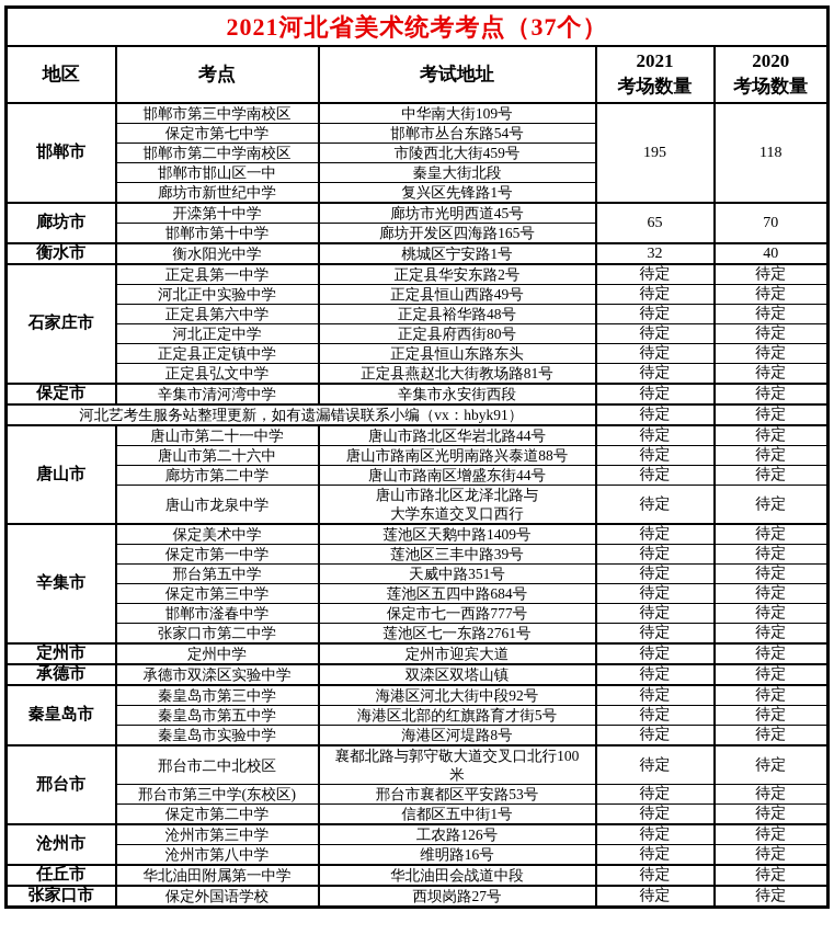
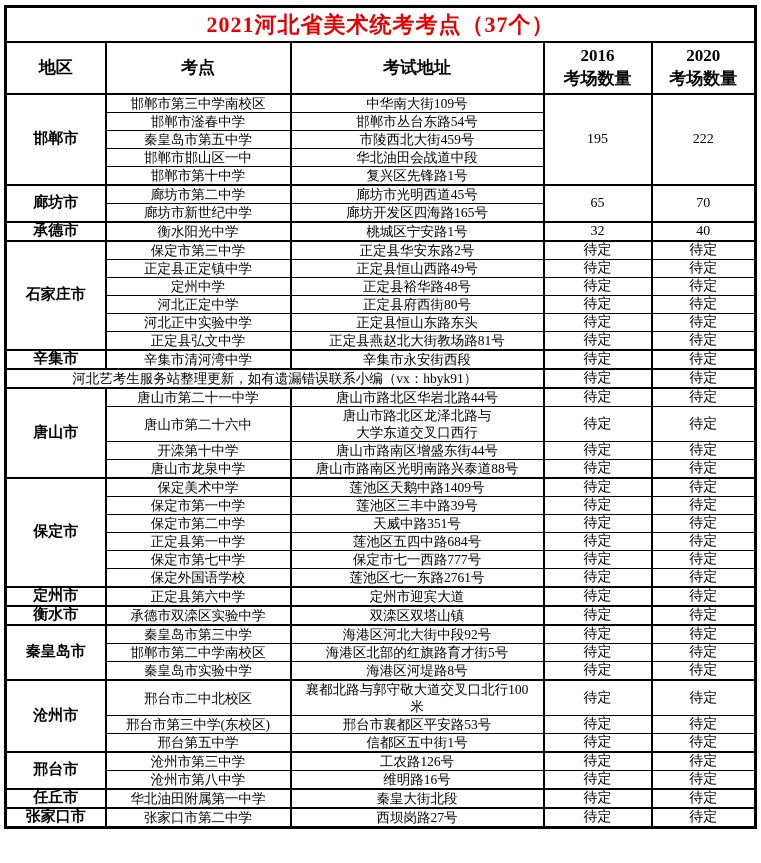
  2021河北省美术统考考点（37个）
- 地区	考点	考试地址	2021 考场数量	2020 考场数量
+ 地区	考点	考试地址	2016 考场数量	2020 考场数量
- 邯郸市	邯郸市第三中学南校区	中华南大街109号	195	118
+ 邯郸市	邯郸市第三中学南校区	中华南大街109号	195	222
- 保定市第七中学	邯郸市丛台东路54号
+ 邯郸市滏春中学	邯郸市丛台东路54号
- 邯郸市第二中学南校区	市陵西北大街459号
+ 秦皇岛市第五中学	市陵西北大街459号
- 邯郸市邯山区一中	秦皇大街北段
+ 邯郸市邯山区一中	华北油田会战道中段
- 廊坊市新世纪中学	复兴区先锋路1号
+ 邯郸市第十中学	复兴区先锋路1号
- 廊坊市	开滦第十中学	廊坊市光明西道45号	65	70
+ 廊坊市	廊坊市第二中学	廊坊市光明西道45号	65	70
- 邯郸市第十中学	廊坊开发区四海路165号
+ 廊坊市新世纪中学	廊坊开发区四海路165号
- 衡水市	衡水阳光中学	桃城区宁安路1号	32	40
+ 承德市	衡水阳光中学	桃城区宁安路1号	32	40
- 石家庄市	正定县第一中学	正定县华安东路2号	待定	待定
+ 石家庄市	保定市第三中学	正定县华安东路2号	待定	待定
- 河北正中实验中学	正定县恒山西路49号	待定	待定
+ 正定县正定镇中学	正定县恒山西路49号	待定	待定
- 正定县第六中学	正定县裕华路48号	待定	待定
+ 定州中学	正定县裕华路48号	待定	待定
  河北正定中学	正定县府西街80号	待定	待定
- 正定县正定镇中学	正定县恒山东路东头	待定	待定
+ 河北正中实验中学	正定县恒山东路东头	待定	待定
  正定县弘文中学	正定县燕赵北大街教场路81号	待定	待定
- 保定市	辛集市清河湾中学	辛集市永安街西段	待定	待定
+ 辛集市	辛集市清河湾中学	辛集市永安街西段	待定	待定
  河北艺考生服务站整理更新，如有遗漏错误联系小编（vx：hbyk91）	待定	待定
  唐山市	唐山市第二十一中学	唐山市路北区华岩北路44号	待定	待定
- 唐山市第二十六中	唐山市路南区光明南路兴泰道88号	待定	待定
+ 唐山市第二十六中	唐山市路北区龙泽北路与 大学东道交叉口西行	待定	待定
- 廊坊市第二中学	唐山市路南区增盛东街44号	待定	待定
+ 开滦第十中学	唐山市路南区增盛东街44号	待定	待定
- 唐山市龙泉中学	唐山市路北区龙泽北路与 大学东道交叉口西行	待定	待定
+ 唐山市龙泉中学	唐山市路南区光明南路兴泰道88号	待定	待定
- 辛集市	保定美术中学	莲池区天鹅中路1409号	待定	待定
+ 保定市	保定美术中学	莲池区天鹅中路1409号	待定	待定
  保定市第一中学	莲池区三丰中路39号	待定	待定
- 邢台第五中学	天威中路351号	待定	待定
+ 保定市第二中学	天威中路351号	待定	待定
- 保定市第三中学	莲池区五四中路684号	待定	待定
+ 正定县第一中学	莲池区五四中路684号	待定	待定
- 邯郸市滏春中学	保定市七一西路777号	待定	待定
+ 保定市第七中学	保定市七一西路777号	待定	待定
- 张家口市第二中学	莲池区七一东路2761号	待定	待定
+ 保定外国语学校	莲池区七一东路2761号	待定	待定
- 定州市	定州中学	定州市迎宾大道	待定	待定
+ 定州市	正定县第六中学	定州市迎宾大道	待定	待定
- 承德市	承德市双滦区实验中学	双滦区双塔山镇	待定	待定
+ 衡水市	承德市双滦区实验中学	双滦区双塔山镇	待定	待定
  秦皇岛市	秦皇岛市第三中学	海港区河北大街中段92号	待定	待定
- 秦皇岛市第五中学	海港区北部的红旗路育才街5号	待定	待定
+ 邯郸市第二中学南校区	海港区北部的红旗路育才街5号	待定	待定
  秦皇岛市实验中学	海港区河堤路8号	待定	待定
- 邢台市	邢台市二中北校区	襄都北路与郭守敬大道交叉口北行100 米	待定	待定
+ 沧州市	邢台市二中北校区	襄都北路与郭守敬大道交叉口北行100 米	待定	待定
  邢台市第三中学(东校区)	邢台市襄都区平安路53号	待定	待定
- 保定市第二中学	信都区五中街1号	待定	待定
+ 邢台第五中学	信都区五中街1号	待定	待定
- 沧州市	沧州市第三中学	工农路126号	待定	待定
+ 邢台市	沧州市第三中学	工农路126号	待定	待定
  沧州市第八中学	维明路16号	待定	待定
- 任丘市	华北油田附属第一中学	华北油田会战道中段	待定	待定
+ 任丘市	华北油田附属第一中学	秦皇大街北段	待定	待定
- 张家口市	保定外国语学校	西坝岗路27号	待定	待定
+ 张家口市	张家口市第二中学	西坝岗路27号	待定	待定
